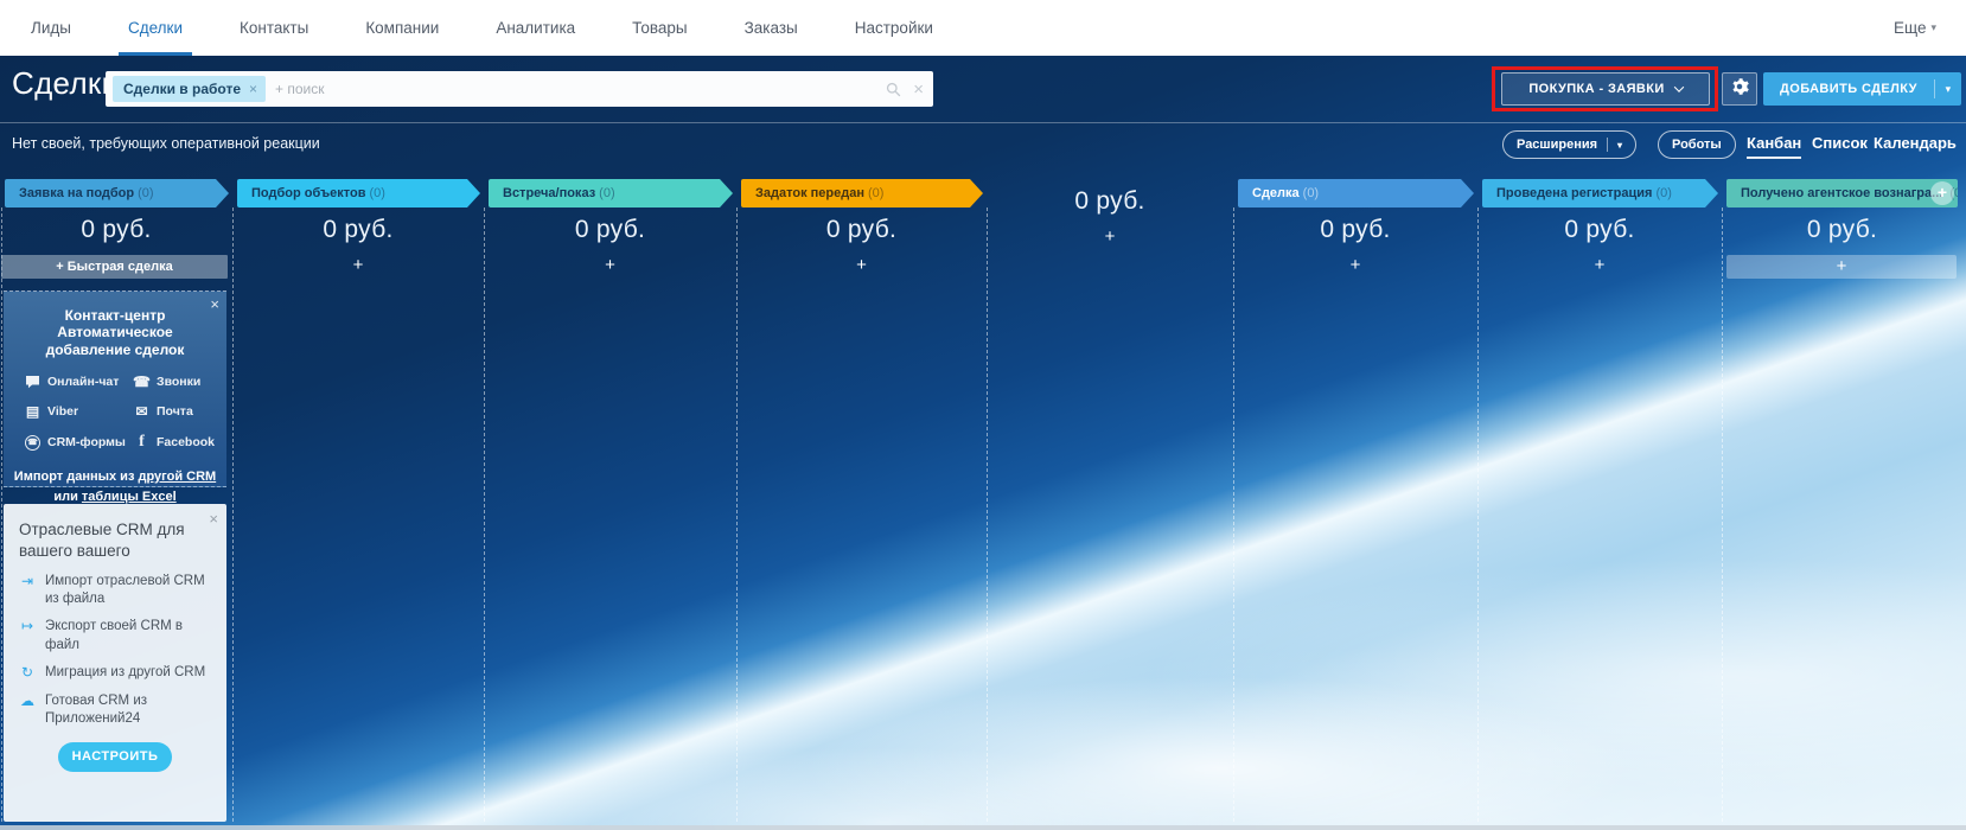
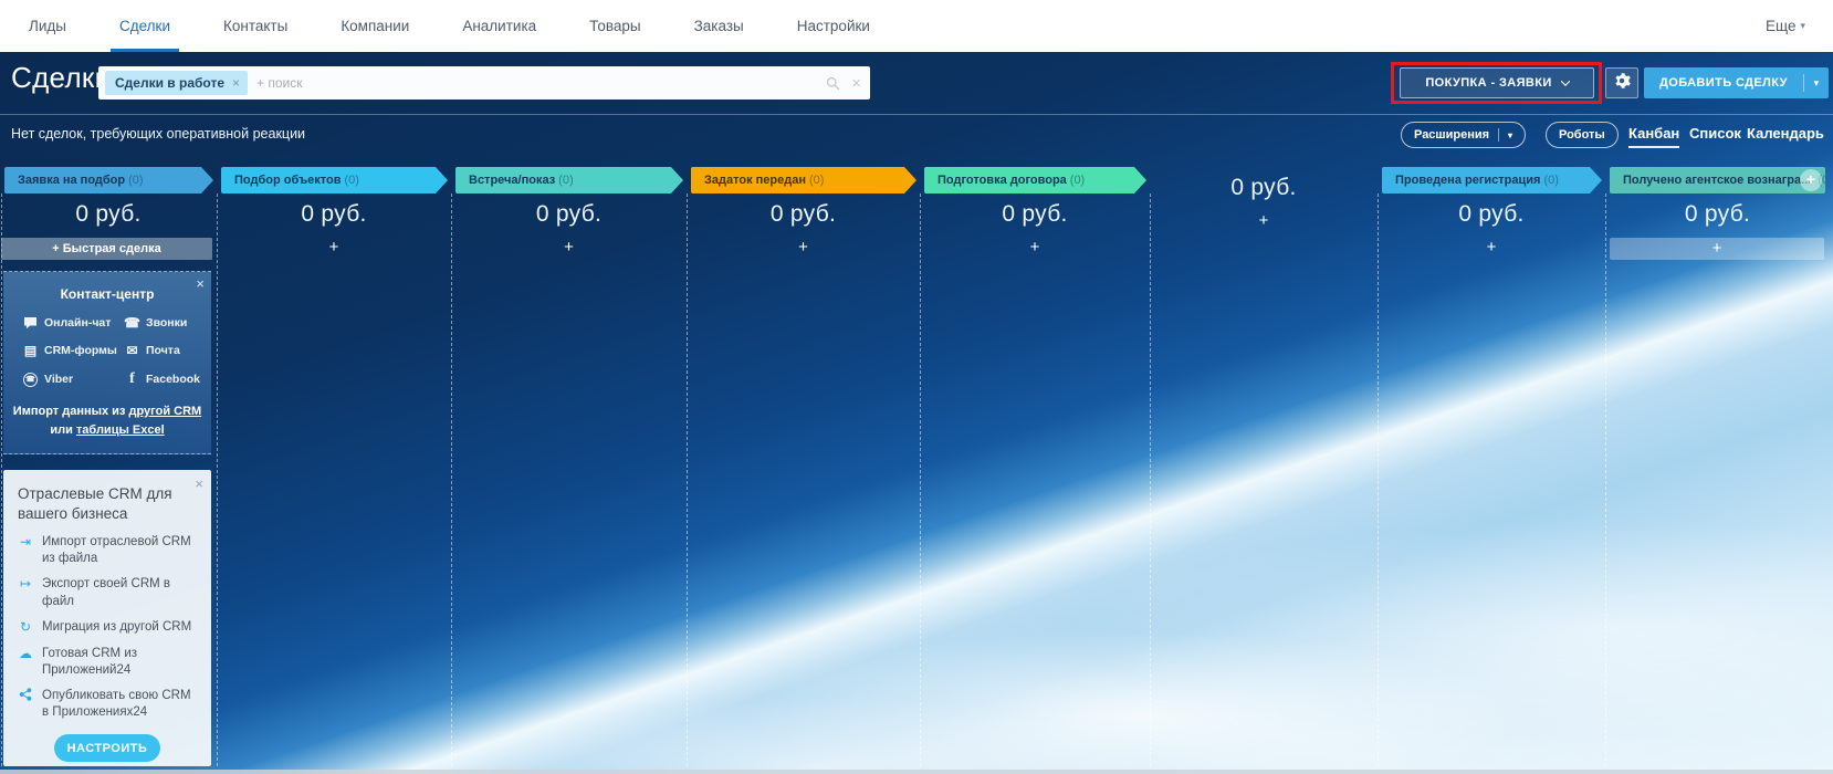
  Лиды
  Сделки
  Контакты
  Компании
  Аналитика
  Товары
  Заказы
  Настройки
  Еще
  ▾
  Сделк
  Сделки в работе
  ×
  + поиск
  ×
  ПОКУПКА - ЗАЯВКИ
  ДОБАВИТЬ СДЕЛКУ
  ▾
- Нет своей, требующих оперативной реакции
+ Нет сделок, требующих оперативной реакции
  Расширения
  ▾
  Роботы
  Канбан
  Список
  Календарь
  Заявка на подбор (0)
  0 руб.
  + Быстрая сделка
  Подбор объектов (0)
  0 руб.
  +
  Встреча/показ (0)
  0 руб.
  +
  Задаток передан (0)
  0 руб.
  +
+ Подготовка договора (0)
  0 руб.
  +
- Сделка (0)
  0 руб.
  +
  Проведена регистрация (0)
  0 руб.
  +
  Получено агентское вознагра... (
  +
  0 руб.
  +
  ×
  Контакт-центр
- Автоматическое добавление сделок
  Онлайн-чат
  ☎
  Звонки
  ▤
- Viber
+ CRM-формы
  ✉
  Почта
- CRM-формы
+ Viber
  f
  Facebook
  Импорт данных из другой CRM
  или таблицы Excel
  ×
- Отраслевые CRM для вашего вашего
+ Отраслевые CRM для вашего бизнеса
  ⇥
  Импорт отраслевой CRM из файла
  ↦
  Экспорт своей CRM в файл
  ↻
  Миграция из другой CRM
  ☁
  Готовая CRM из Приложений24
+ Опубликовать свою CRM в Приложениях24
  НАСТРОИТЬ
